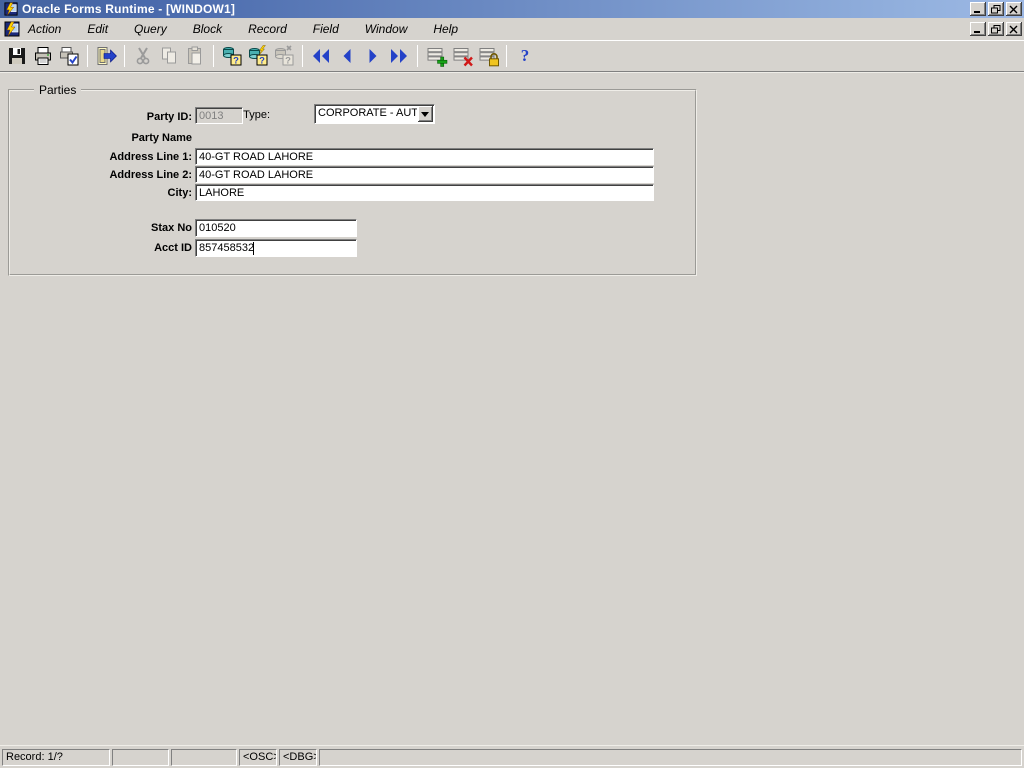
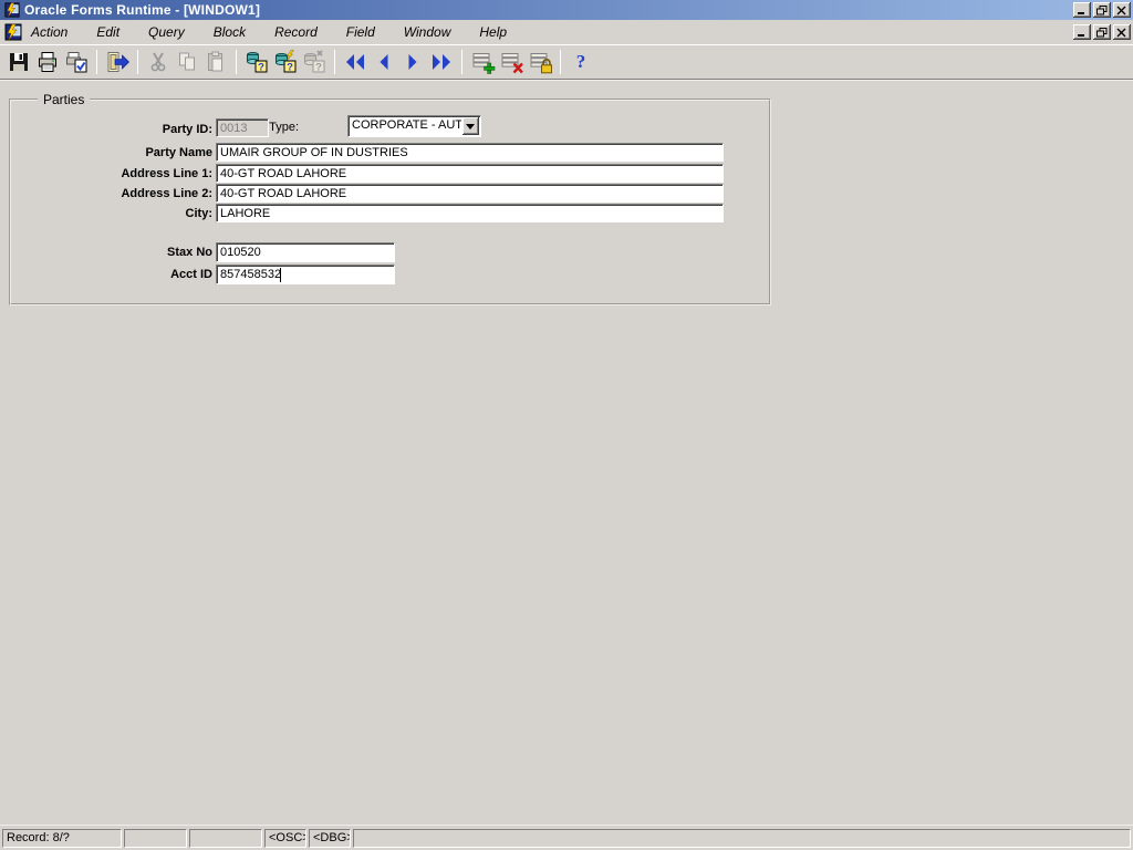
  Oracle Forms Runtime - [WINDOW1]
  Action
  Edit
  Query
  Block
  Record
  Field
  Window
  Help
  ?
  ?
  ?
  ?
  Parties
  Party ID:
  0013
  Type:
  CORPORATE - AUT
  Party Name
+ UMAIR GROUP OF IN DUSTRIES
  Address Line 1:
  40-GT ROAD LAHORE
  Address Line 2:
  40-GT ROAD LAHORE
  City:
  LAHORE
  Stax No
  010520
  Acct ID
  857458532
- Record: 1/?
+ Record: 8/?
  <OSC>
  <DBG>
